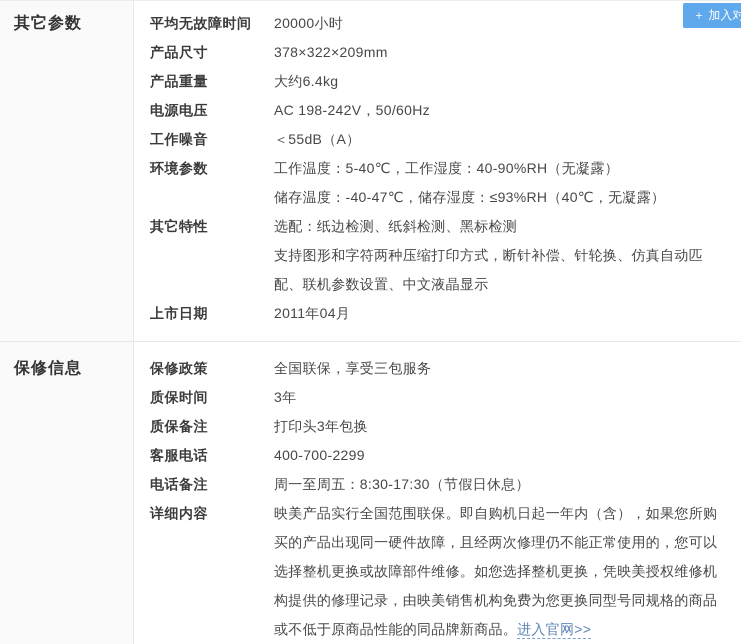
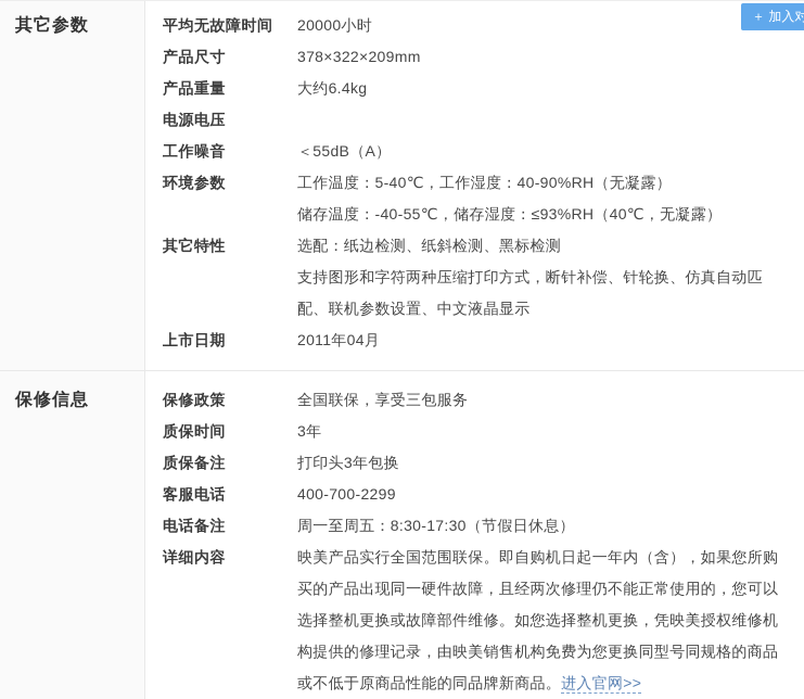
  其它参数
  平均无故障时间
  20000小时
  产品尺寸
  378×322×209mm
  产品重量
  大约6.4kg
  电源电压
- AC 198-242V，50/60Hz
  工作噪音
  ＜55dB（A）
  环境参数
  工作温度：5-40℃，工作湿度：40-90%RH（无凝露）
- 储存温度：-40-47℃，储存湿度：≤93%RH（40℃，无凝露）
+ 储存温度：-40-55℃，储存湿度：≤93%RH（40℃，无凝露）
  其它特性
  选配：纸边检测、纸斜检测、黑标检测
  支持图形和字符两种压缩打印方式，断针补偿、针轮换、仿真自动匹
  配、联机参数设置、中文液晶显示
  上市日期
  2011年04月
  保修信息
  保修政策
  全国联保，享受三包服务
  质保时间
  3年
  质保备注
  打印头3年包换
  客服电话
  400-700-2299
  电话备注
  周一至周五：8:30-17:30（节假日休息）
  详细内容
  映美产品实行全国范围联保。即自购机日起一年内（含），如果您所购
  买的产品出现同一硬件故障，且经两次修理仍不能正常使用的，您可以
  选择整机更换或故障部件维修。如您选择整机更换，凭映美授权维修机
  构提供的修理记录，由映美销售机构免费为您更换同型号同规格的商品
  或不低于原商品性能的同品牌新商品。进入官网>>
  ＋ 加入对
